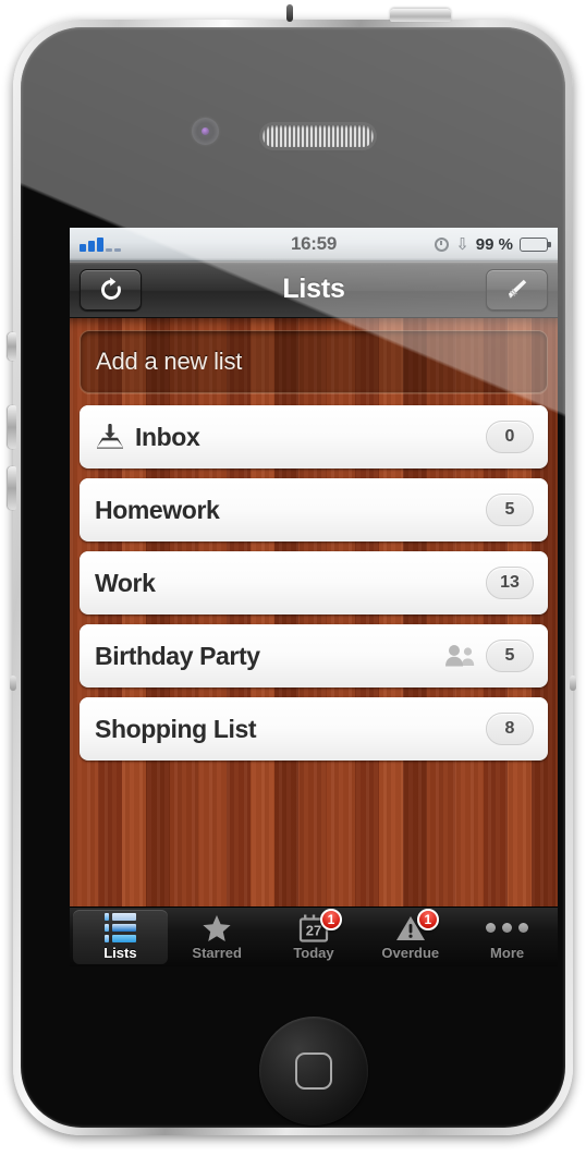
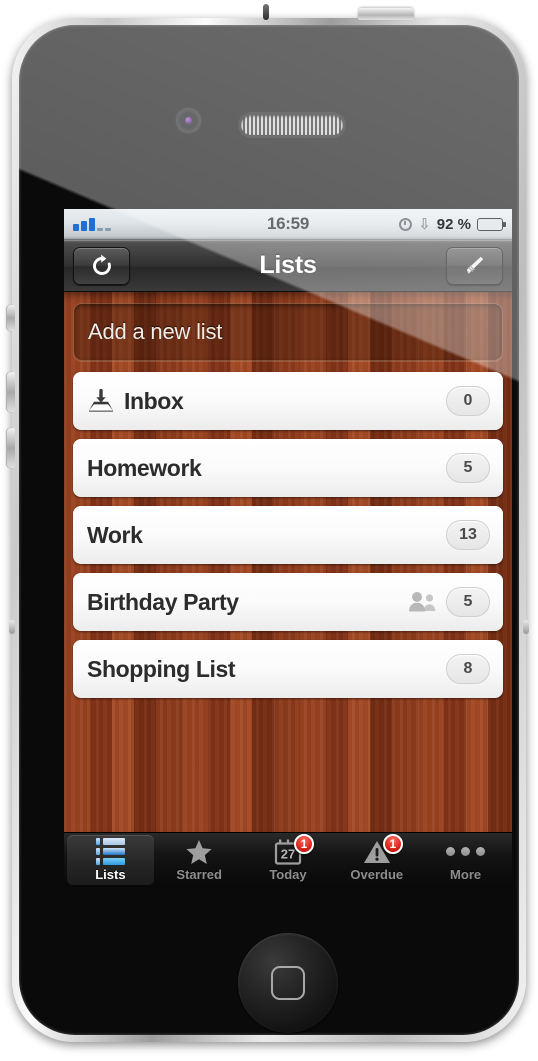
  ⇩
- 99 %
+ 92 %
